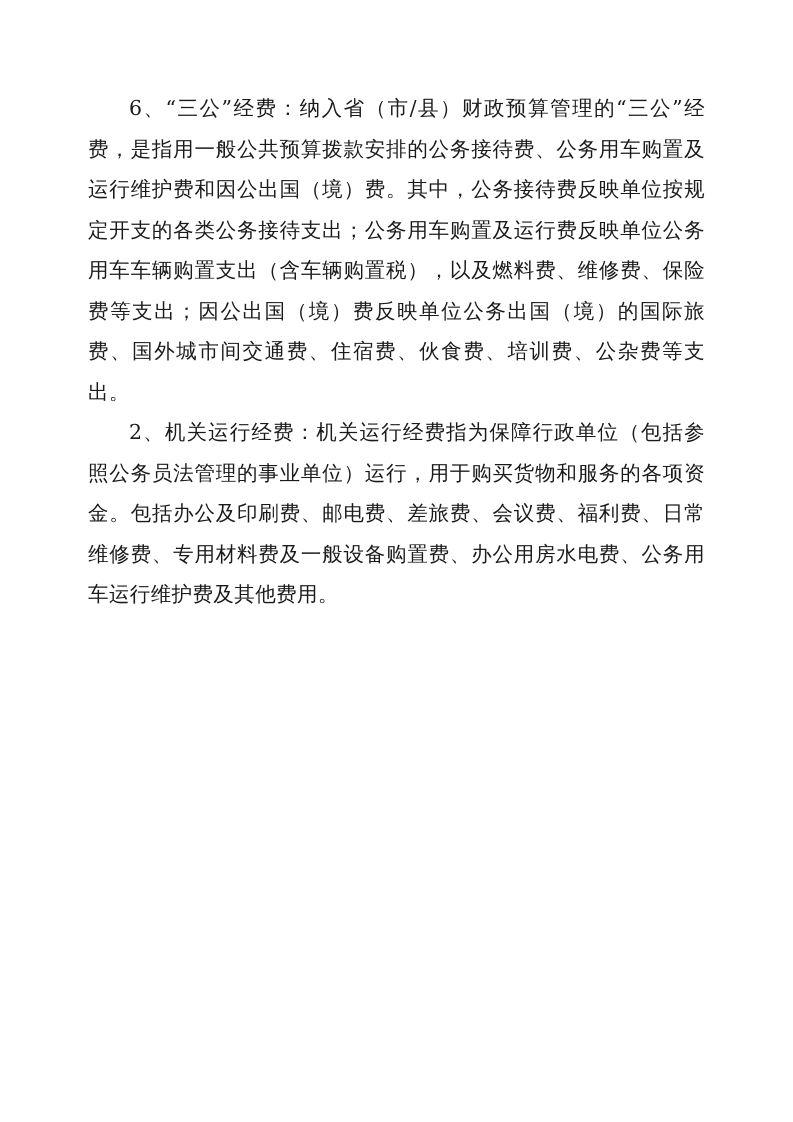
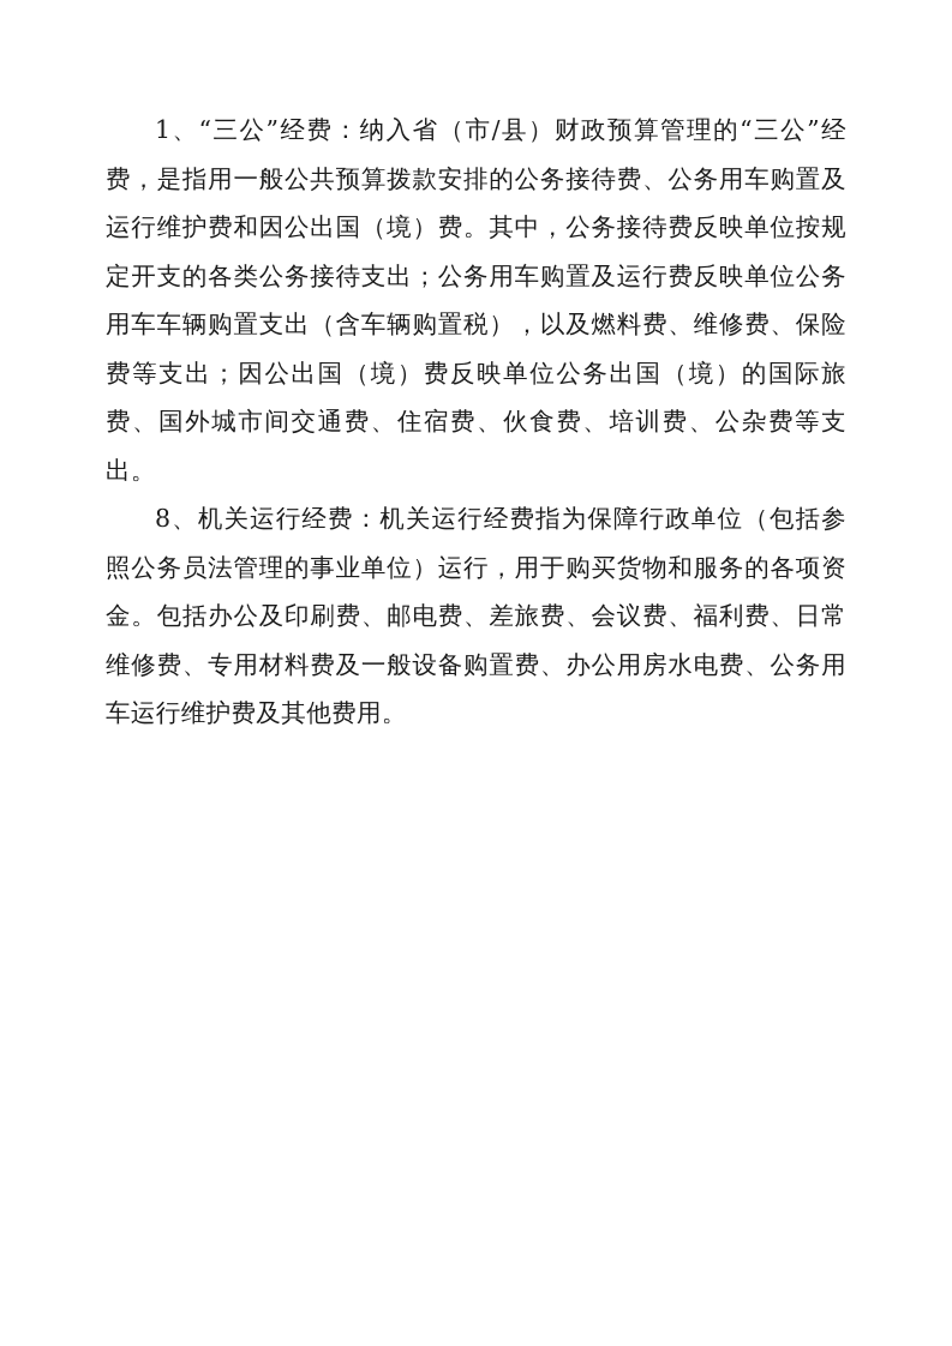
- 6、“三公”经费：纳入省（市/县）财政预算管理的“三公”经费，是指用一般公共预算拨款安排的公务接待费、公务用车购置及运行维护费和因公出国（境）费。其中，公务接待费反映单位按规定开支的各类公务接待支出；公务用车购置及运行费反映单位公务用车车辆购置支出（含车辆购置税），以及燃料费、维修费、保险费等支出；因公出国（境）费反映单位公务出国（境）的国际旅费、国外城市间交通费、住宿费、伙食费、培训费、公杂费等支出。
+ 1、“三公”经费：纳入省（市/县）财政预算管理的“三公”经费，是指用一般公共预算拨款安排的公务接待费、公务用车购置及运行维护费和因公出国（境）费。其中，公务接待费反映单位按规定开支的各类公务接待支出；公务用车购置及运行费反映单位公务用车车辆购置支出（含车辆购置税），以及燃料费、维修费、保险费等支出；因公出国（境）费反映单位公务出国（境）的国际旅费、国外城市间交通费、住宿费、伙食费、培训费、公杂费等支出。
- 2、机关运行经费：机关运行经费指为保障行政单位（包括参照公务员法管理的事业单位）运行，用于购买货物和服务的各项资金。包括办公及印刷费、邮电费、差旅费、会议费、福利费、日常维修费、专用材料费及一般设备购置费、办公用房水电费、公务用车运行维护费及其他费用。
+ 8、机关运行经费：机关运行经费指为保障行政单位（包括参照公务员法管理的事业单位）运行，用于购买货物和服务的各项资金。包括办公及印刷费、邮电费、差旅费、会议费、福利费、日常维修费、专用材料费及一般设备购置费、办公用房水电费、公务用车运行维护费及其他费用。
